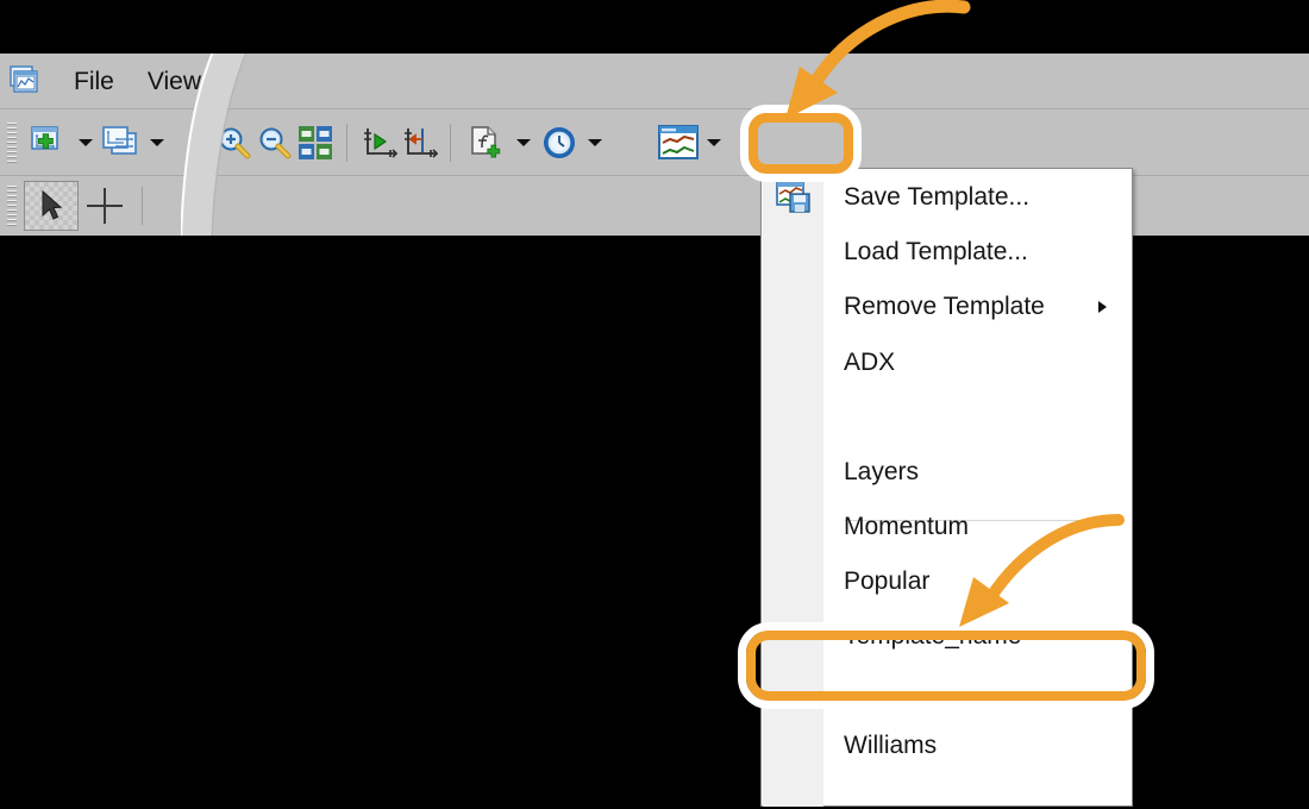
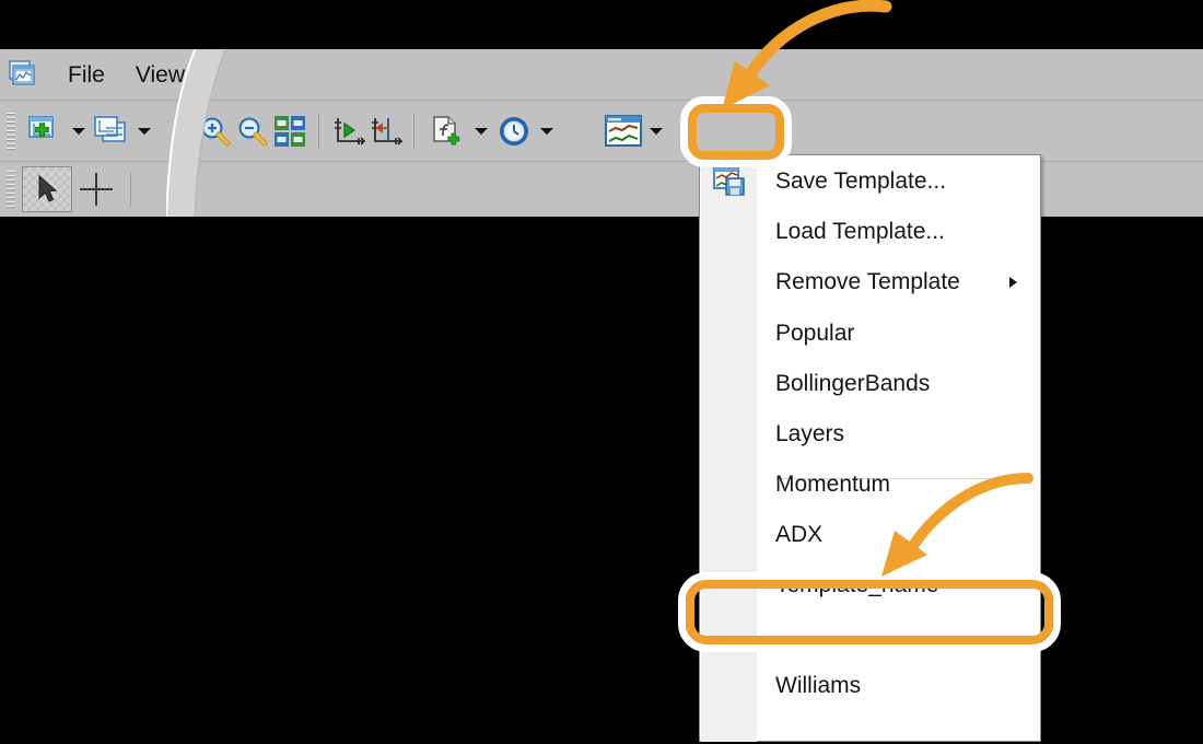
  File
  View
  Save Template...
  Load Template...
  Remove Template
- ADX
+ Popular
+ BollingerBands
  Layers
  Momentum
- Popular
+ ADX
  Template_name
  Williams
